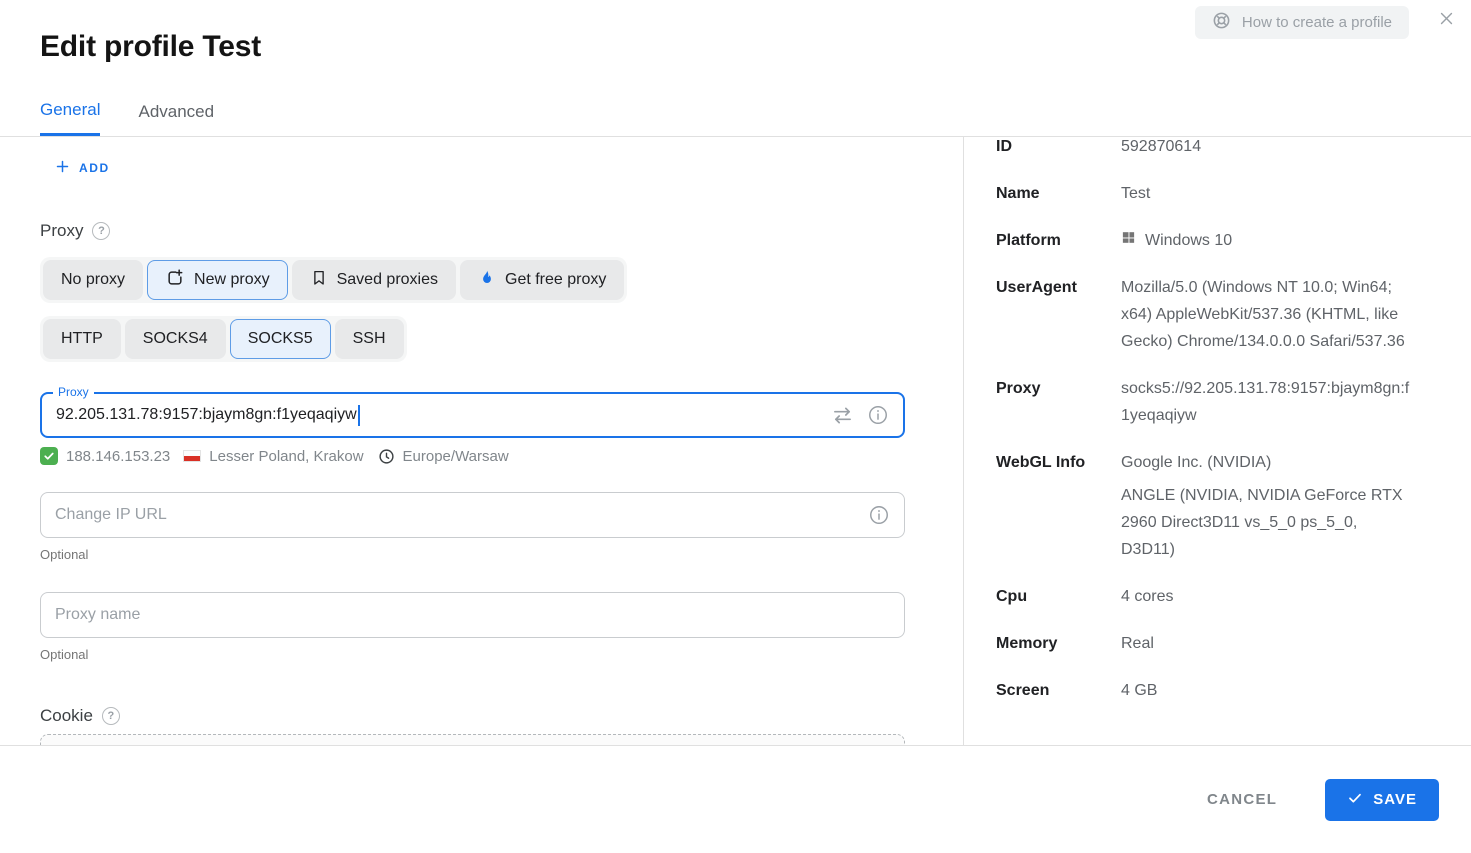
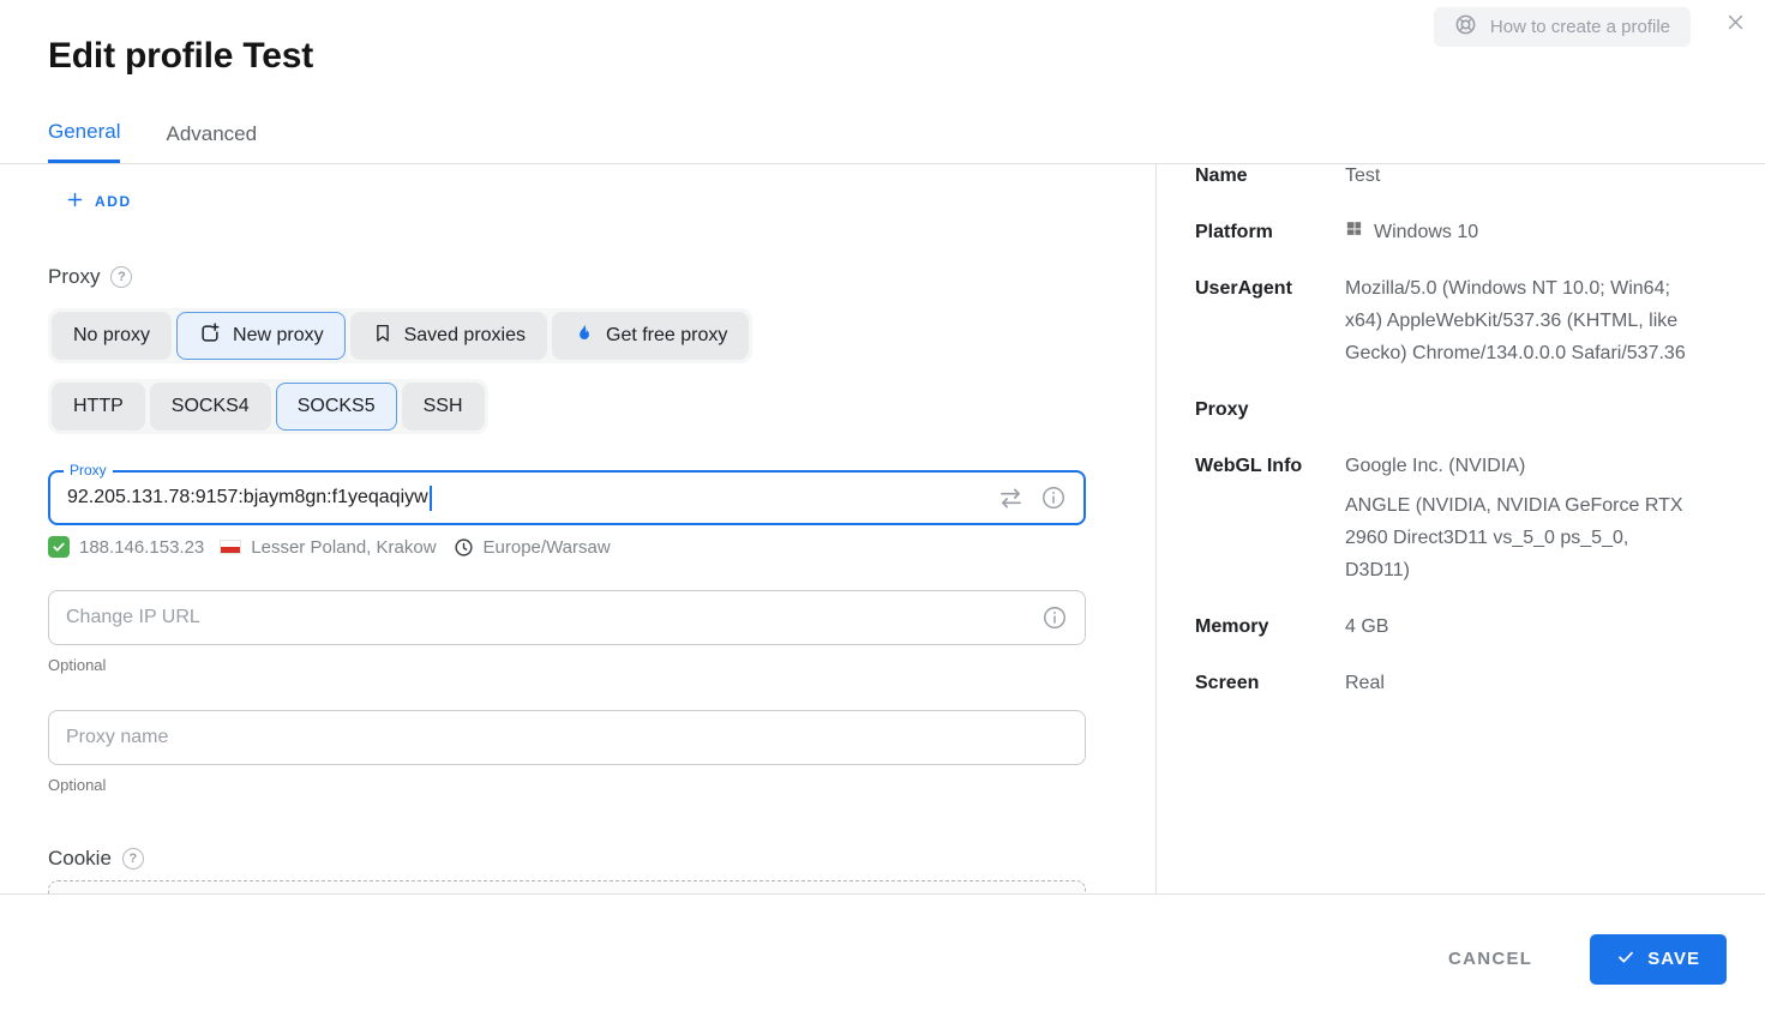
  Edit profile Test
  How to create a profile
  General
  Advanced
  ADD
  Proxy
  ?
  No proxy
  New proxy
  Saved proxies
  Get free proxy
  HTTP
  SOCKS4
  SOCKS5
  SSH
  Proxy
  92.205.131.78:9157:bjaym8gn:f1yeqaqiyw
  188.146.153.23
  Lesser Poland, Krakow
  Europe/Warsaw
  Change IP URL
  Optional
  Proxy name
  Optional
  Cookie
  ?
- ID
- 592870614
  Name
  Test
  Platform
  Windows 10
  UserAgent
  Mozilla/5.0 (Windows NT 10.0; Win64; x64) AppleWebKit/537.36 (KHTML, like Gecko) Chrome/134.0.0.0 Safari/537.36
  Proxy
- socks5://92.205.131.78:9157:bjaym8gn:f1yeqaqiyw
  WebGL Info
  Google Inc. (NVIDIA)
  ANGLE (NVIDIA, NVIDIA GeForce RTX 2960 Direct3D11 vs_5_0 ps_5_0, D3D11)
- Cpu
- 4 cores
  Memory
- Real
+ 4 GB
  Screen
- 4 GB
+ Real
  CANCEL
  SAVE
